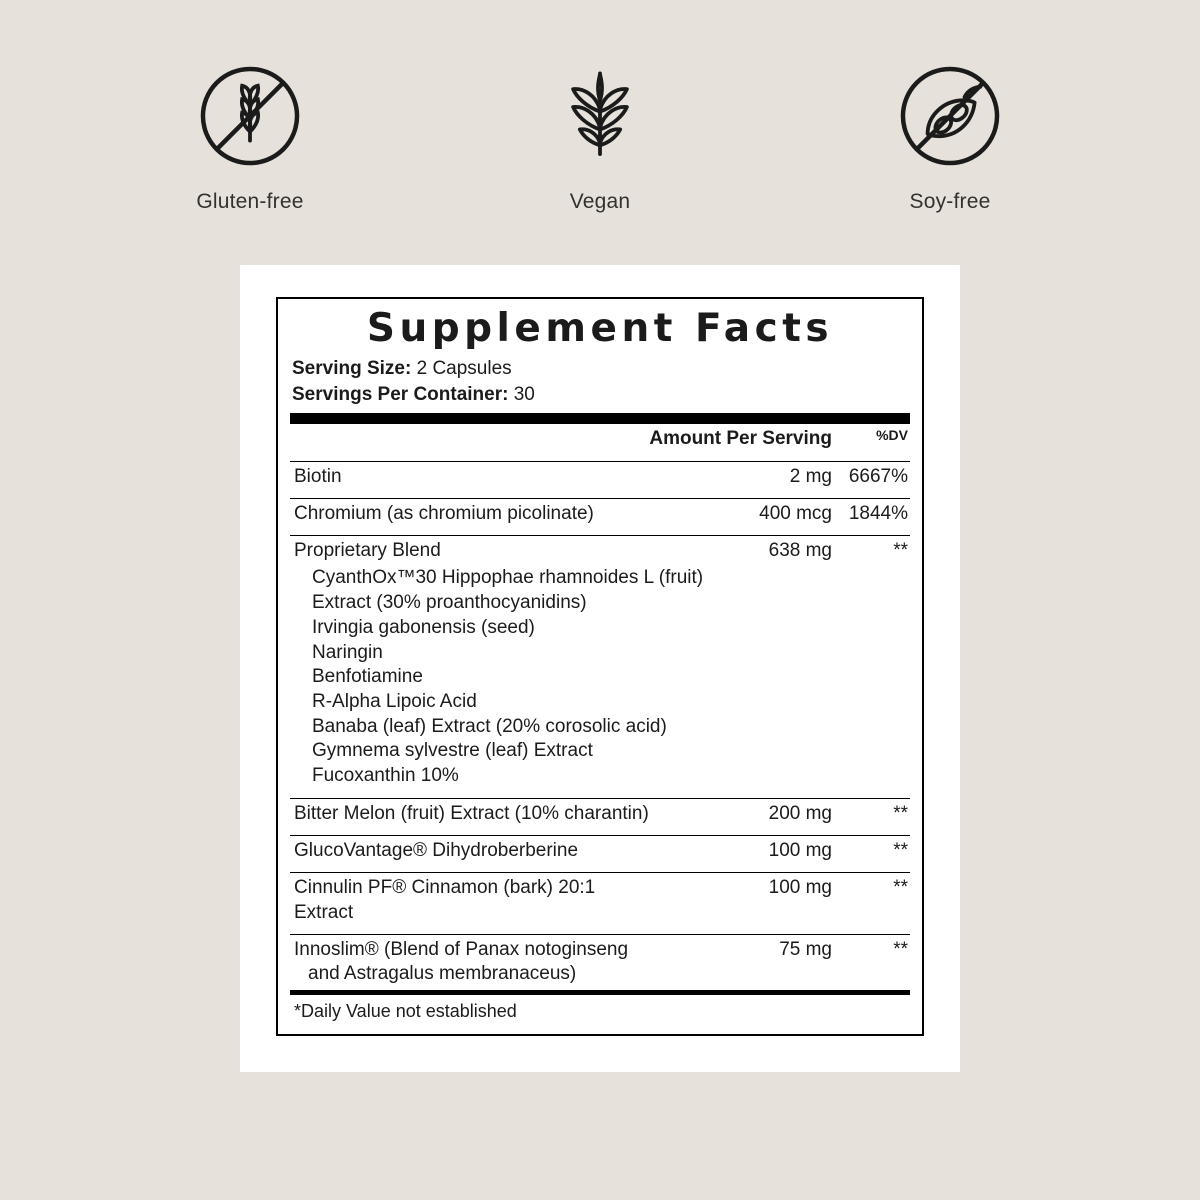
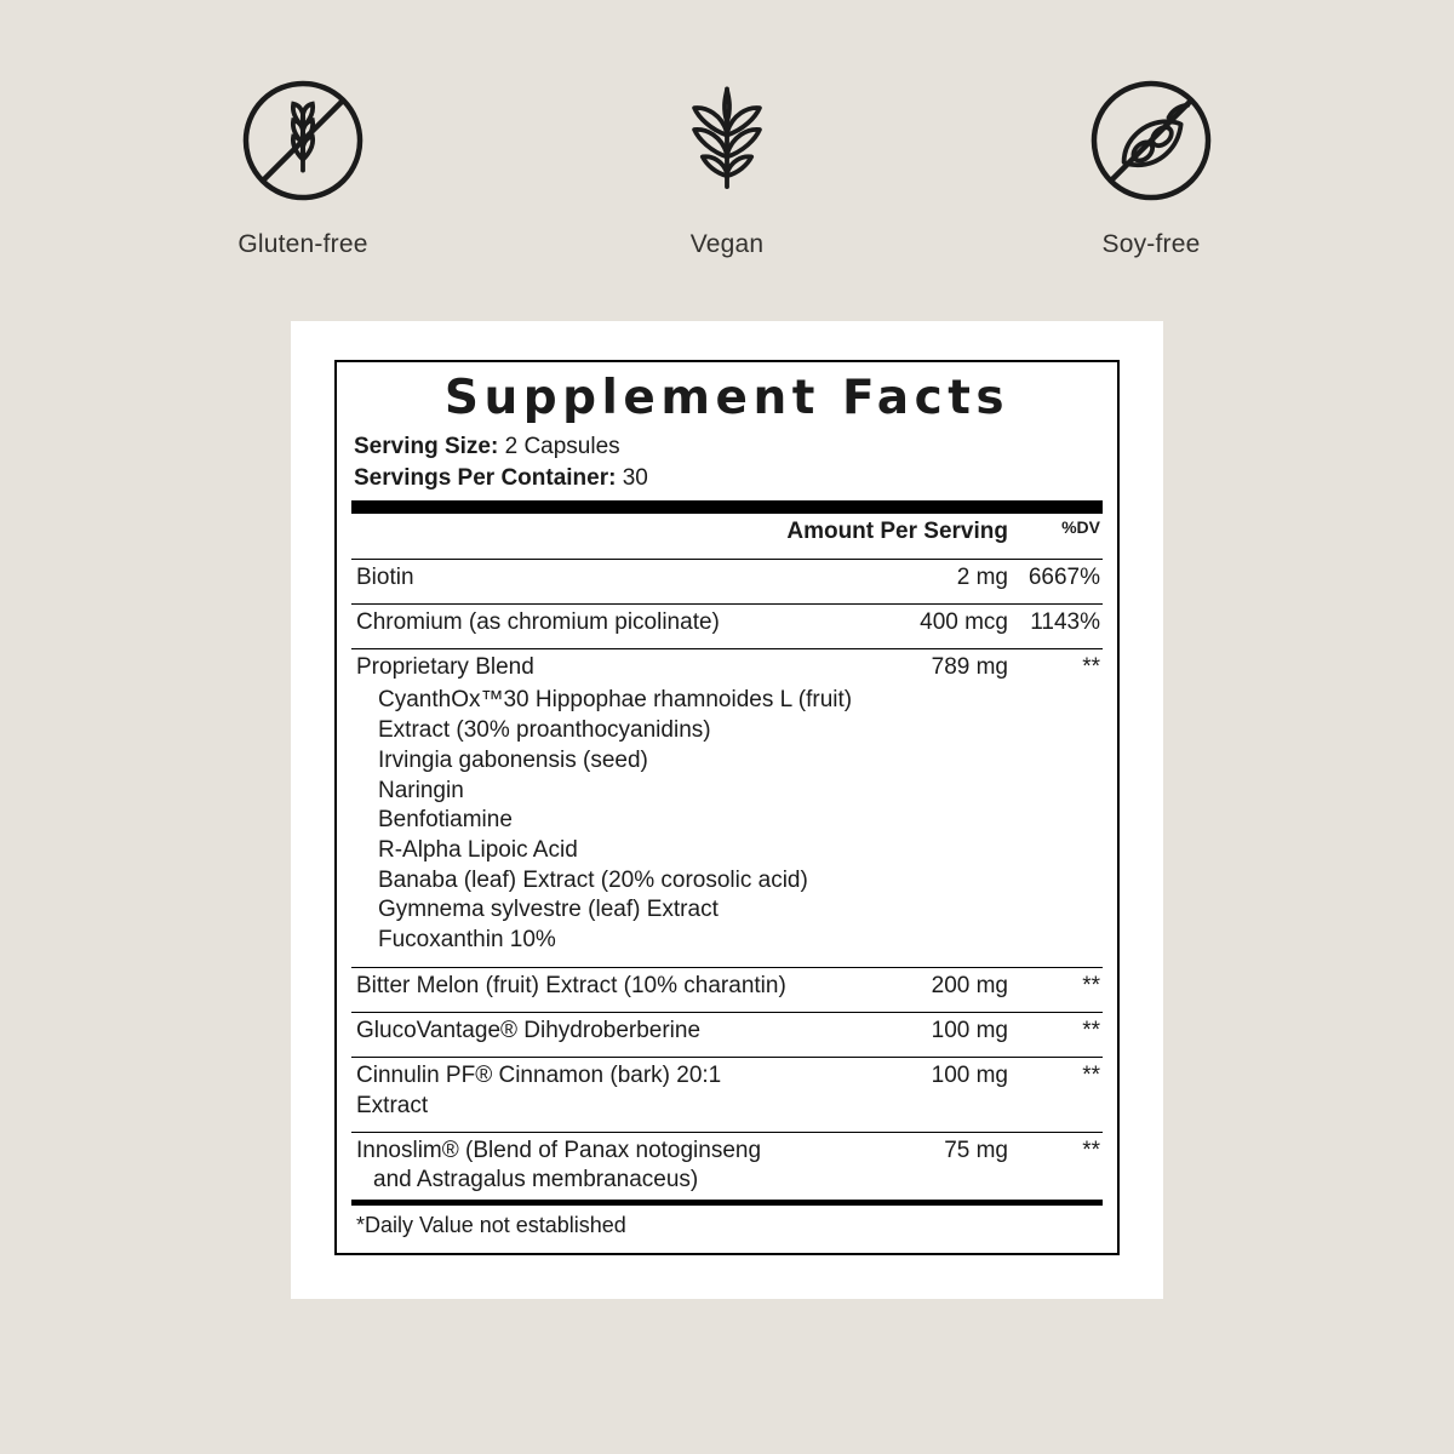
  Gluten-free
  Vegan
  Soy-free
  Supplement Facts
  Serving Size: 2 Capsules
  Servings Per Container: 30
  	Amount Per Serving	%DV
  Biotin	2 mg	6667%
- Chromium (as chromium picolinate)	400 mcg	1844%
+ Chromium (as chromium picolinate)	400 mcg	1143%
- Proprietary Blend	638 mg	**
+ Proprietary Blend	789 mg	**
  CyanthOx™30 Hippophae rhamnoides L (fruit) Extract (30% proanthocyanidins) Irvingia gabonensis (seed) Naringin Benfotiamine R-Alpha Lipoic Acid Banaba (leaf) Extract (20% corosolic acid) Gymnema sylvestre (leaf) Extract Fucoxanthin 10%
  Bitter Melon (fruit) Extract (10% charantin)	200 mg	**
  GlucoVantage® Dihydroberberine	100 mg	**
  Cinnulin PF® Cinnamon (bark) 20:1 Extract	100 mg	**
  Innoslim® (Blend of Panax notoginseng and Astragalus membranaceus)	75 mg	**
  *Daily Value not established
